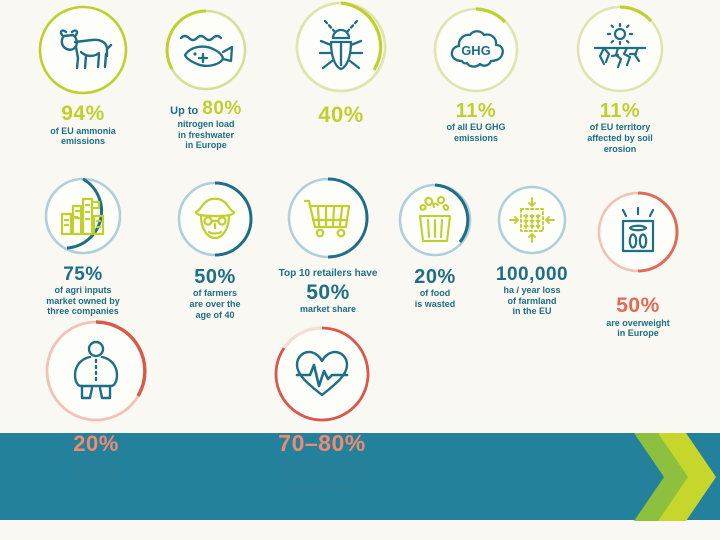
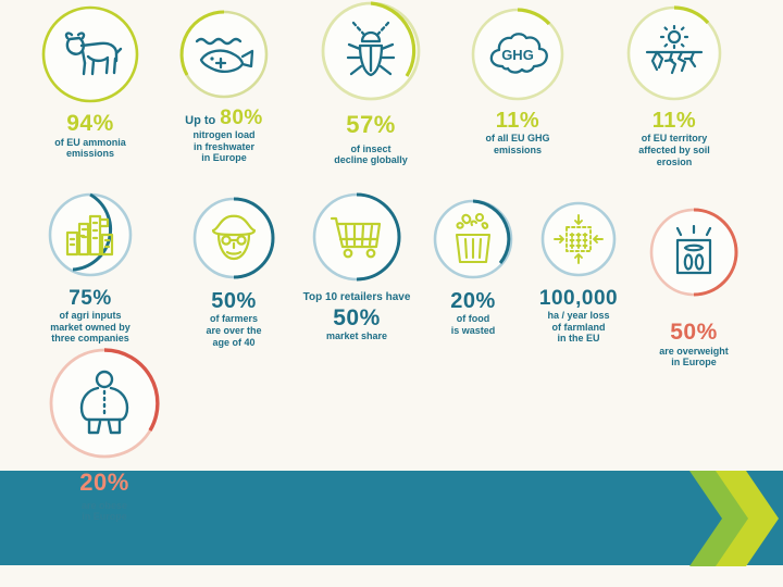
  94%
  of EU ammonia
  emissions
  Up to
  80%
  nitrogen load
  in freshwater
  in Europe
- 40%
+ 57%
+ of insect
+ decline globally
  GHG
  11%
  of all EU GHG
  emissions
  11%
  of EU territory
  affected by soil
  erosion
  75%
  of agri inputs
  market owned by
  three companies
  50%
  of farmers
  are over the
  age of 40
  Top 10 retailers have
  50%
  market share
  20%
  of food
  is wasted
  100,000
  ha / year loss
  of farmland
  in the EU
  50%
  are overweight
  in Europe
  20%
- 70–80%
